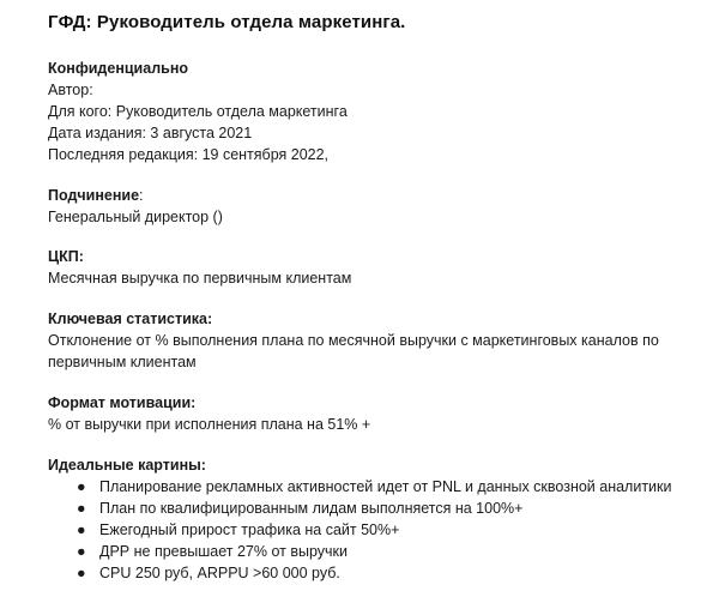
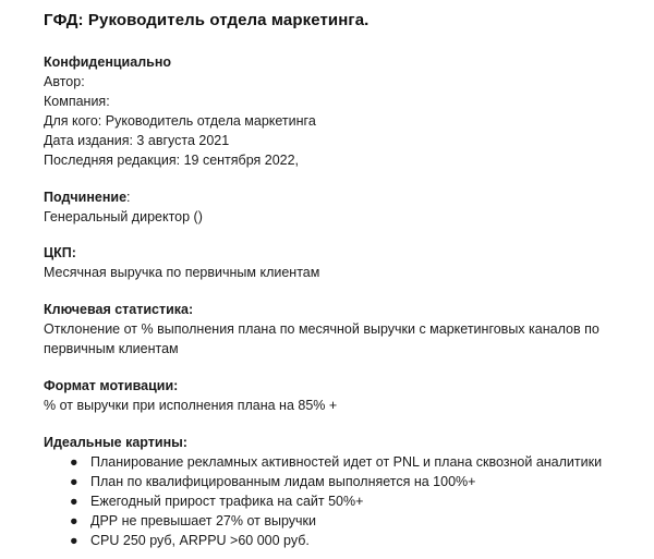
  ГФД: Руководитель отдела маркетинга.
  Конфиденциально
  Автор:
+ Компания:
  Для кого: Руководитель отдела маркетинга
  Дата издания: 3 августа 2021
  Последняя редакция: 19 сентября 2022,
  Подчинение:
  Генеральный директор ()
  ЦКП:
  Месячная выручка по первичным клиентам
  Ключевая статистика:
  Отклонение от % выполнения плана по месячной выручки с маркетинговых каналов по первичным клиентам
  Формат мотивации:
- % от выручки при исполнения плана на 51% +
+ % от выручки при исполнения плана на 85% +
  Идеальные картины:
  ●
- Планирование рекламных активностей идет от PNL и данных сквозной аналитики
+ Планирование рекламных активностей идет от PNL и плана сквозной аналитики
  ●
  План по квалифицированным лидам выполняется на 100%+
  ●
  Ежегодный прирост трафика на сайт 50%+
  ●
  ДРР не превышает 27% от выручки
  ●
  CPU 250 руб, ARPPU >60 000 руб.
